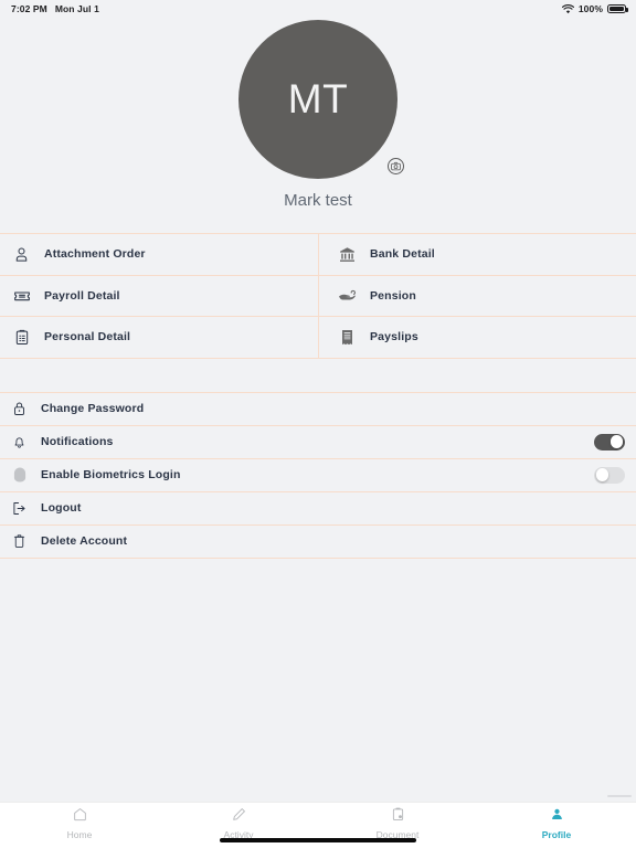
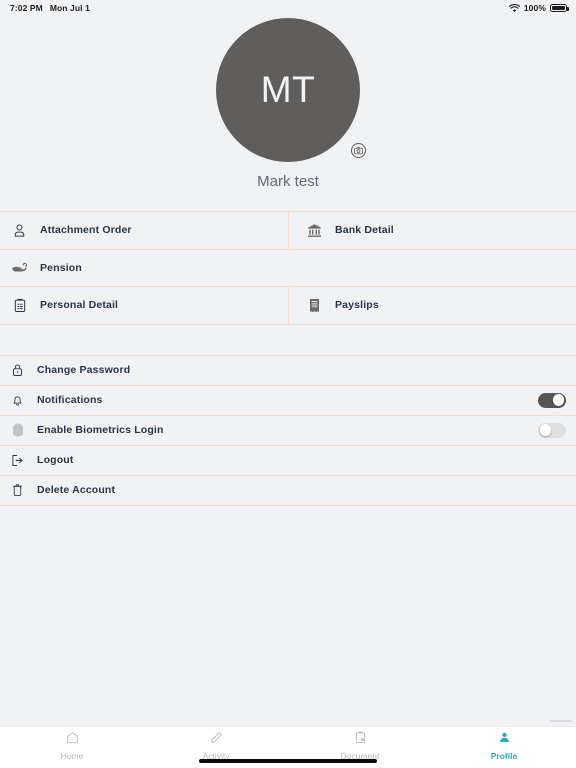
  7:02 PM
  Mon Jul 1
  100%
  MT
  Mark test
  Attachment Order
  Bank Detail
- Payroll Detail
  Pension
  Personal Detail
  Payslips
  Change Password
  Notifications
  Enable Biometrics Login
  Logout
  Delete Account
  Home
  Activity
  Document
  Profile
